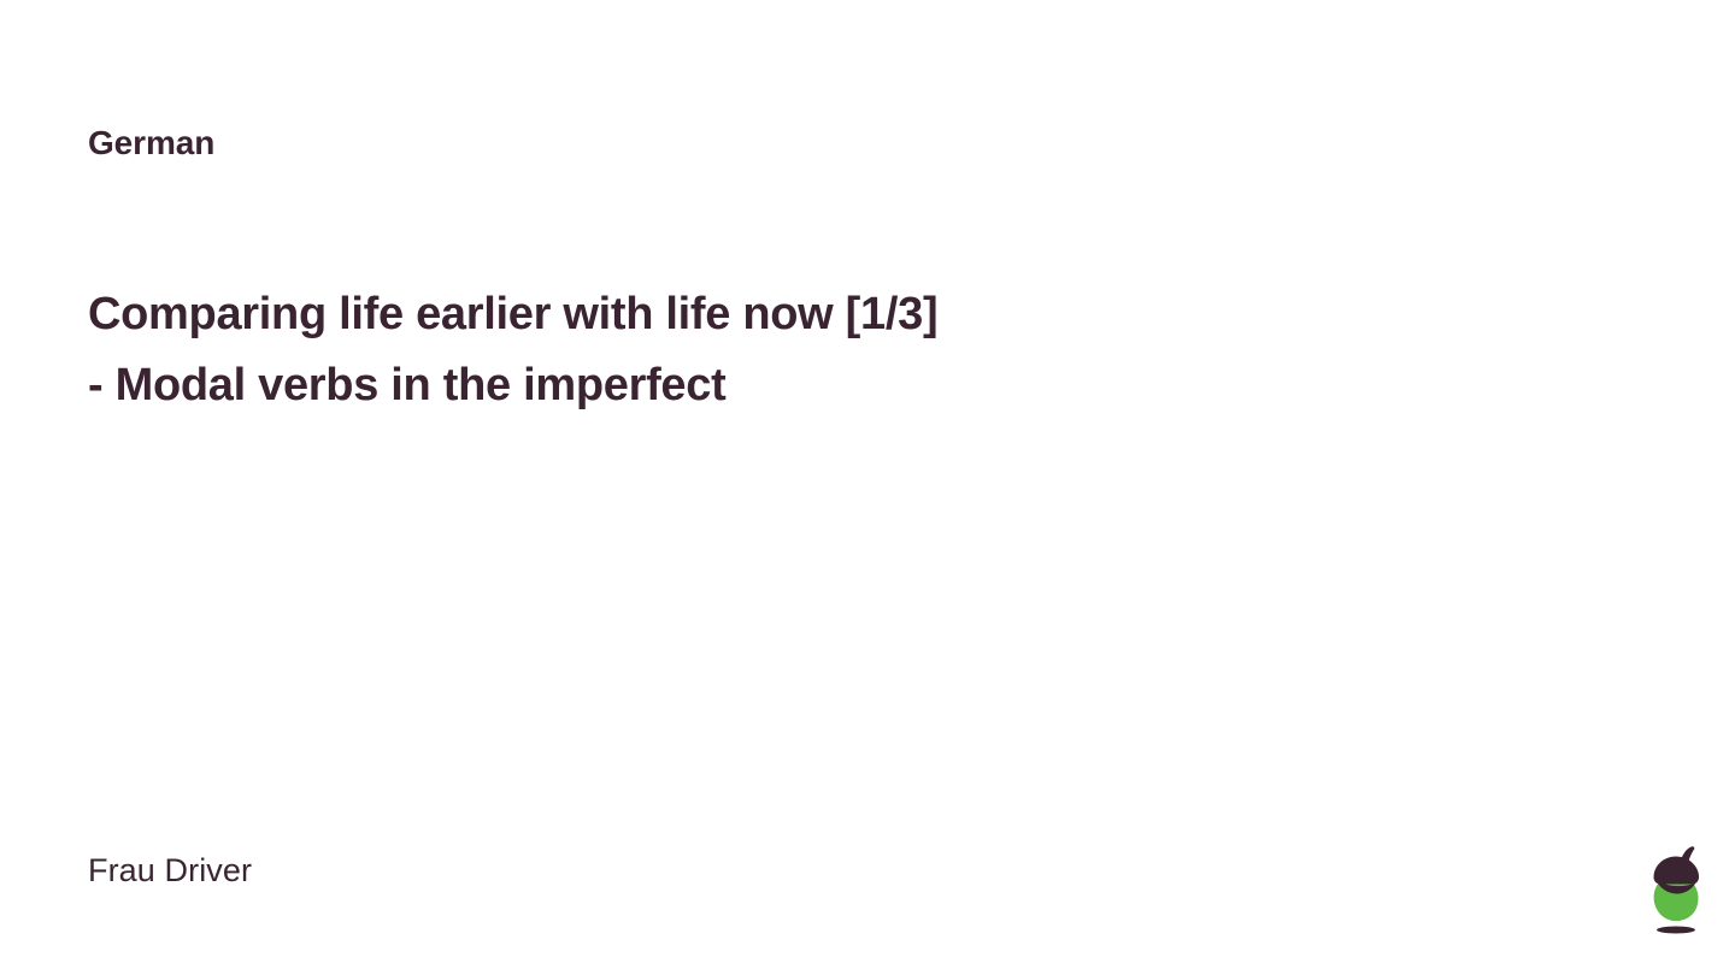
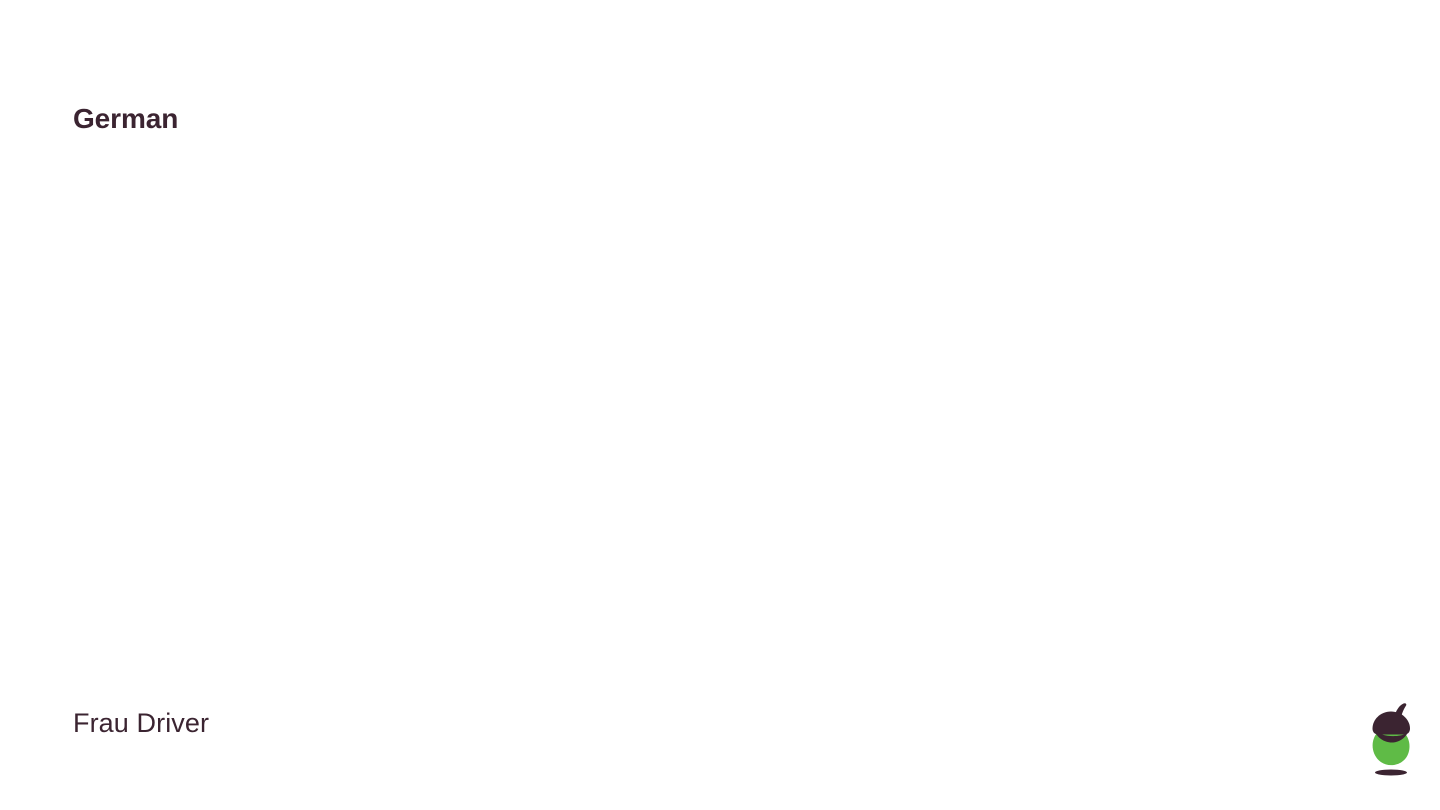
  German
- Comparing life earlier with life now [1/3]
- - Modal verbs in the imperfect
  Frau Driver
